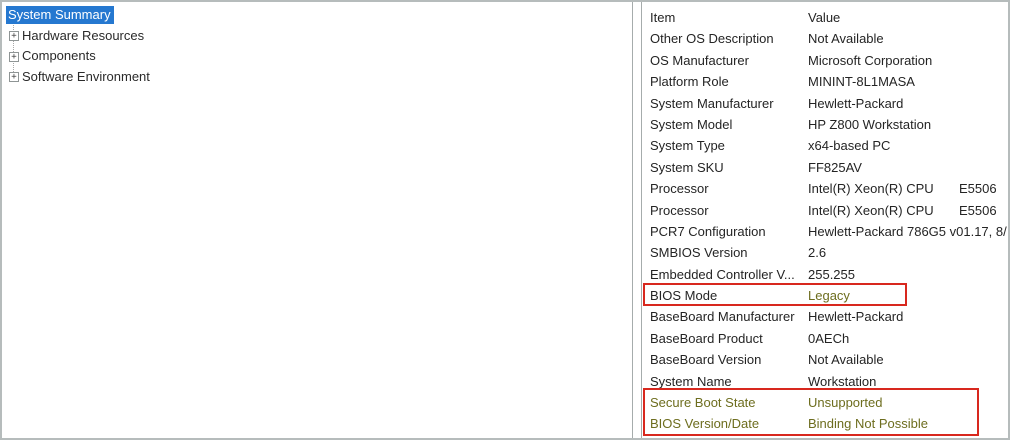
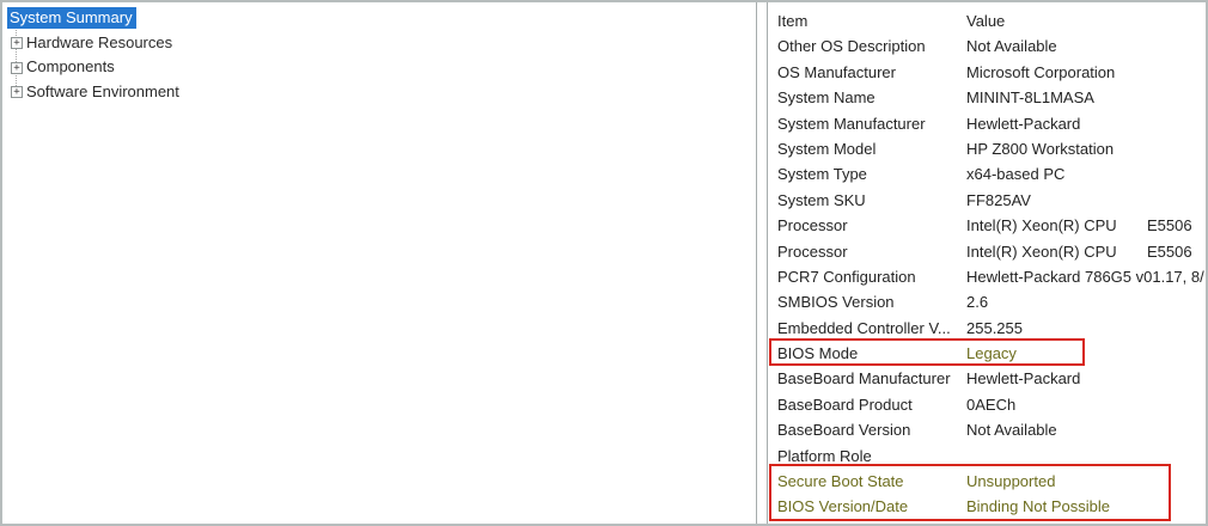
  System Summary
  +
  Hardware Resources
  +
  Components
  +
  Software Environment
  Item
  Value
  Other OS Description
  Not Available
  OS Manufacturer
  Microsoft Corporation
- Platform Role
+ System Name
  MININT-8L1MASA
  System Manufacturer
  Hewlett-Packard
  System Model
  HP Z800 Workstation
  System Type
  x64-based PC
  System SKU
  FF825AV
  Processor
  Intel(R) Xeon(R) CPU E5506
  Processor
  Intel(R) Xeon(R) CPU E5506
  PCR7 Configuration
  Hewlett-Packard 786G5 v01.17, 8/
  SMBIOS Version
  2.6
  Embedded Controller V...
  255.255
  BIOS Mode
  Legacy
  BaseBoard Manufacturer
  Hewlett-Packard
  BaseBoard Product
  0AECh
  BaseBoard Version
  Not Available
- System Name
+ Platform Role
- Workstation
  Secure Boot State
  Unsupported
  BIOS Version/Date
  Binding Not Possible
